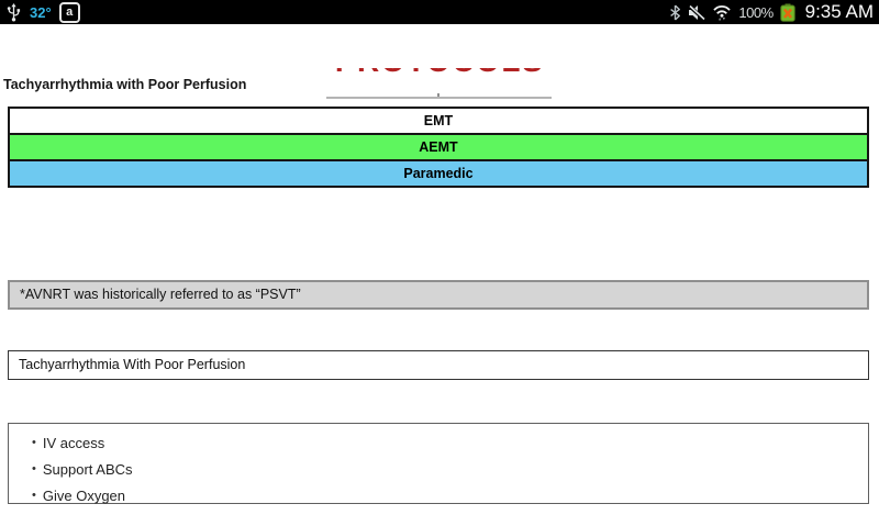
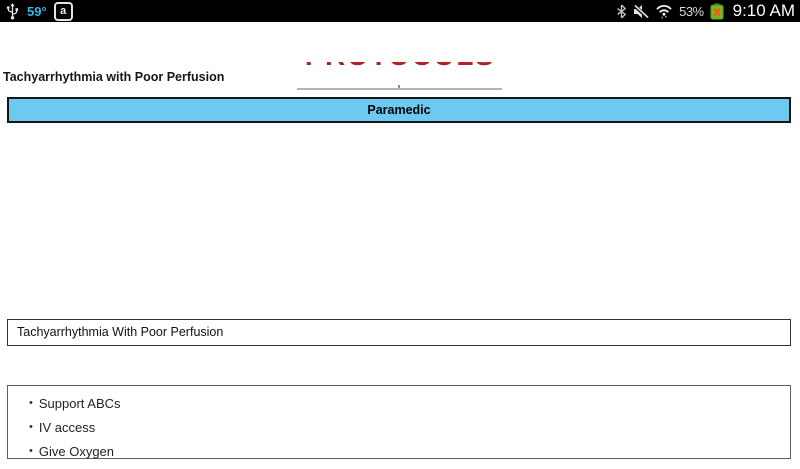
- 32°
+ 59°
  a
- 100%
+ 53%
- 9:35 AM
+ 9:10 AM
  Tachyarrhythmia with Poor Perfusion
- EMT
- AEMT
  Paramedic
- *AVNRT was historically referred to as “PSVT”
  Tachyarrhythmia With Poor Perfusion
  •
- IV access
+ Support ABCs
  •
- Support ABCs
+ IV access
  •
  Give Oxygen
